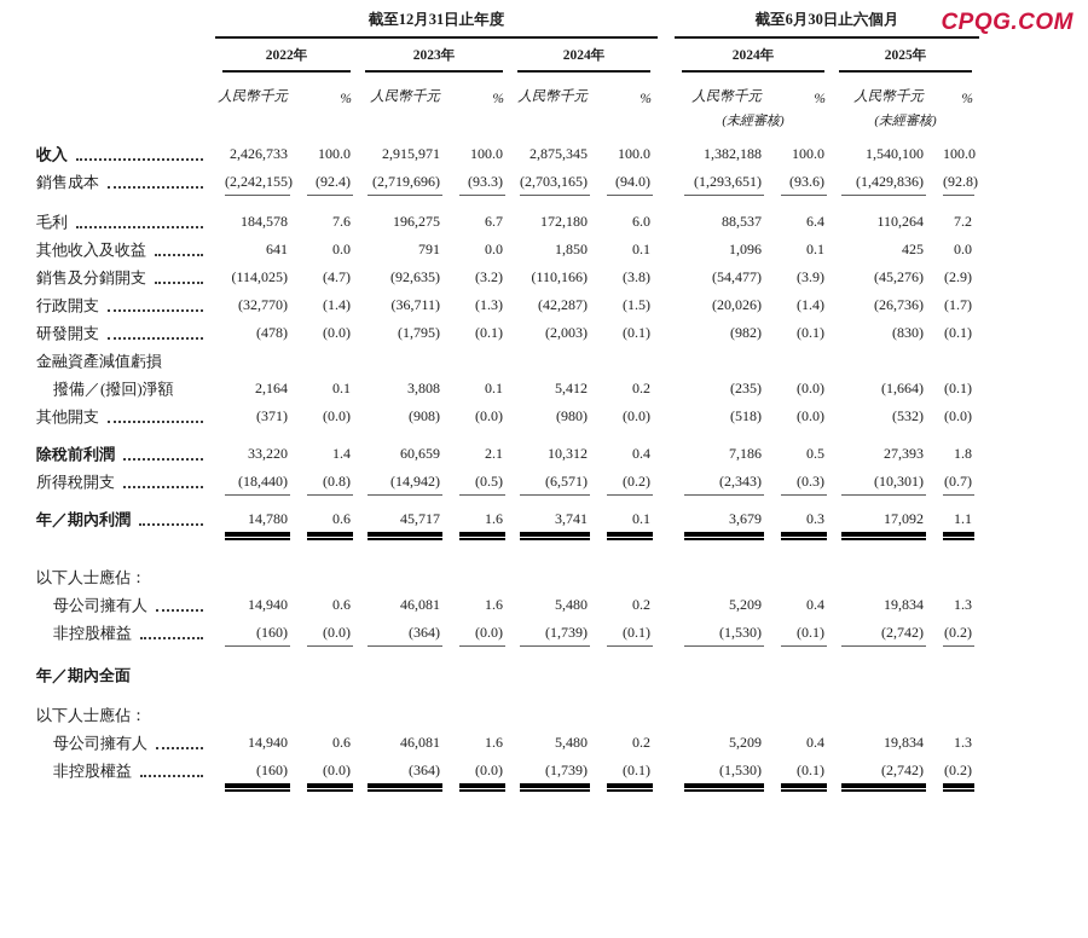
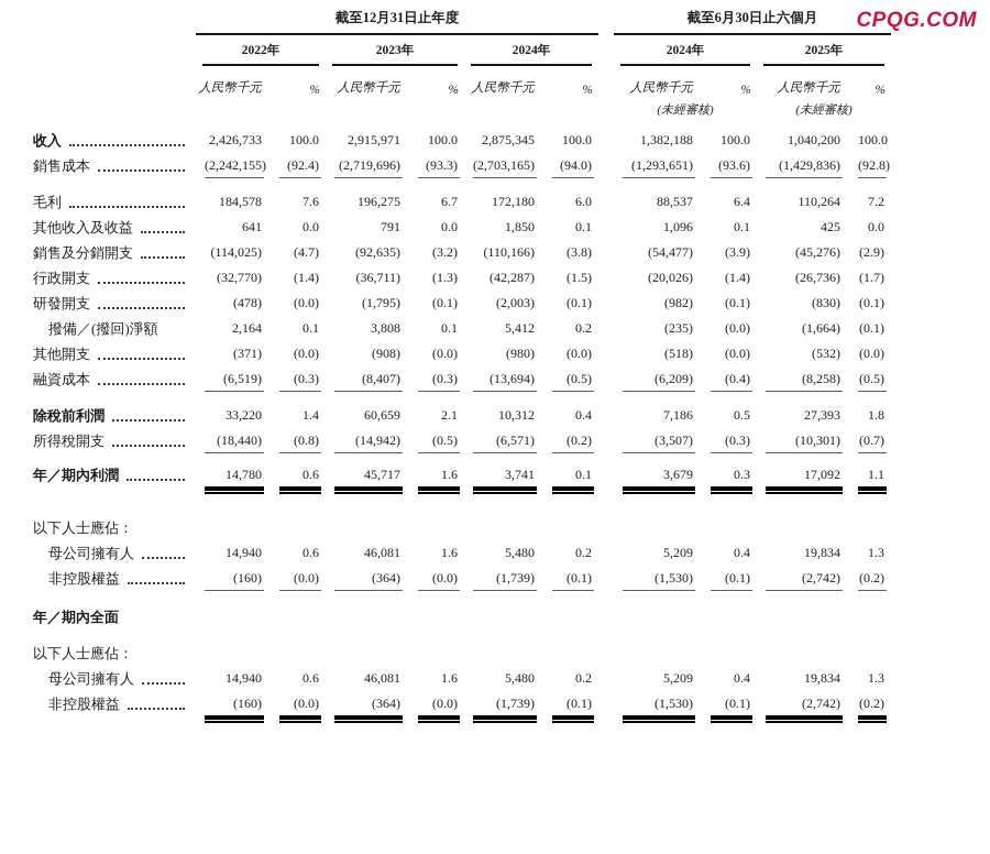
  CPQG.COM
  	截至12月31日止年度		截至6月30日止六個月
  	2022年	2023年	2024年		2024年	2025年
  	人民幣千元	%	人民幣千元	%	人民幣千元	%		人民幣千元	%	人民幣千元	%
  			(未經審核)	(未經審核)
- 收入		2,426,733	100.0	2,915,971	100.0	2,875,345	100.0		1,382,188	100.0	1,540,100	100.0
+ 收入		2,426,733	100.0	2,915,971	100.0	2,875,345	100.0		1,382,188	100.0	1,040,200	100.0
  銷售成本		(2,242,155)	(92.4)	(2,719,696)	(93.3)	(2,703,165)	(94.0)		(1,293,651)	(93.6)	(1,429,836)	(92.8)
  毛利		184,578	7.6	196,275	6.7	172,180	6.0		88,537	6.4	110,264	7.2
  其他收入及收益		641	0.0	791	0.0	1,850	0.1		1,096	0.1	425	0.0
  銷售及分銷開支		(114,025)	(4.7)	(92,635)	(3.2)	(110,166)	(3.8)		(54,477)	(3.9)	(45,276)	(2.9)
  行政開支		(32,770)	(1.4)	(36,711)	(1.3)	(42,287)	(1.5)		(20,026)	(1.4)	(26,736)	(1.7)
  研發開支		(478)	(0.0)	(1,795)	(0.1)	(2,003)	(0.1)		(982)	(0.1)	(830)	(0.1)
- 金融資產減值虧損
  撥備／(撥回)淨額		2,164	0.1	3,808	0.1	5,412	0.2		(235)	(0.0)	(1,664)	(0.1)
  其他開支		(371)	(0.0)	(908)	(0.0)	(980)	(0.0)		(518)	(0.0)	(532)	(0.0)
+ 融資成本		(6,519)	(0.3)	(8,407)	(0.3)	(13,694)	(0.5)		(6,209)	(0.4)	(8,258)	(0.5)
  除稅前利潤		33,220	1.4	60,659	2.1	10,312	0.4		7,186	0.5	27,393	1.8
- 所得稅開支		(18,440)	(0.8)	(14,942)	(0.5)	(6,571)	(0.2)		(2,343)	(0.3)	(10,301)	(0.7)
+ 所得稅開支		(18,440)	(0.8)	(14,942)	(0.5)	(6,571)	(0.2)		(3,507)	(0.3)	(10,301)	(0.7)
  年／期內利潤		14,780	0.6	45,717	1.6	3,741	0.1		3,679	0.3	17,092	1.1
  以下人士應佔：
  母公司擁有人		14,940	0.6	46,081	1.6	5,480	0.2		5,209	0.4	19,834	1.3
  非控股權益		(160)	(0.0)	(364)	(0.0)	(1,739)	(0.1)		(1,530)	(0.1)	(2,742)	(0.2)
  年／期內全面
  以下人士應佔：
  母公司擁有人		14,940	0.6	46,081	1.6	5,480	0.2		5,209	0.4	19,834	1.3
  非控股權益		(160)	(0.0)	(364)	(0.0)	(1,739)	(0.1)		(1,530)	(0.1)	(2,742)	(0.2)
